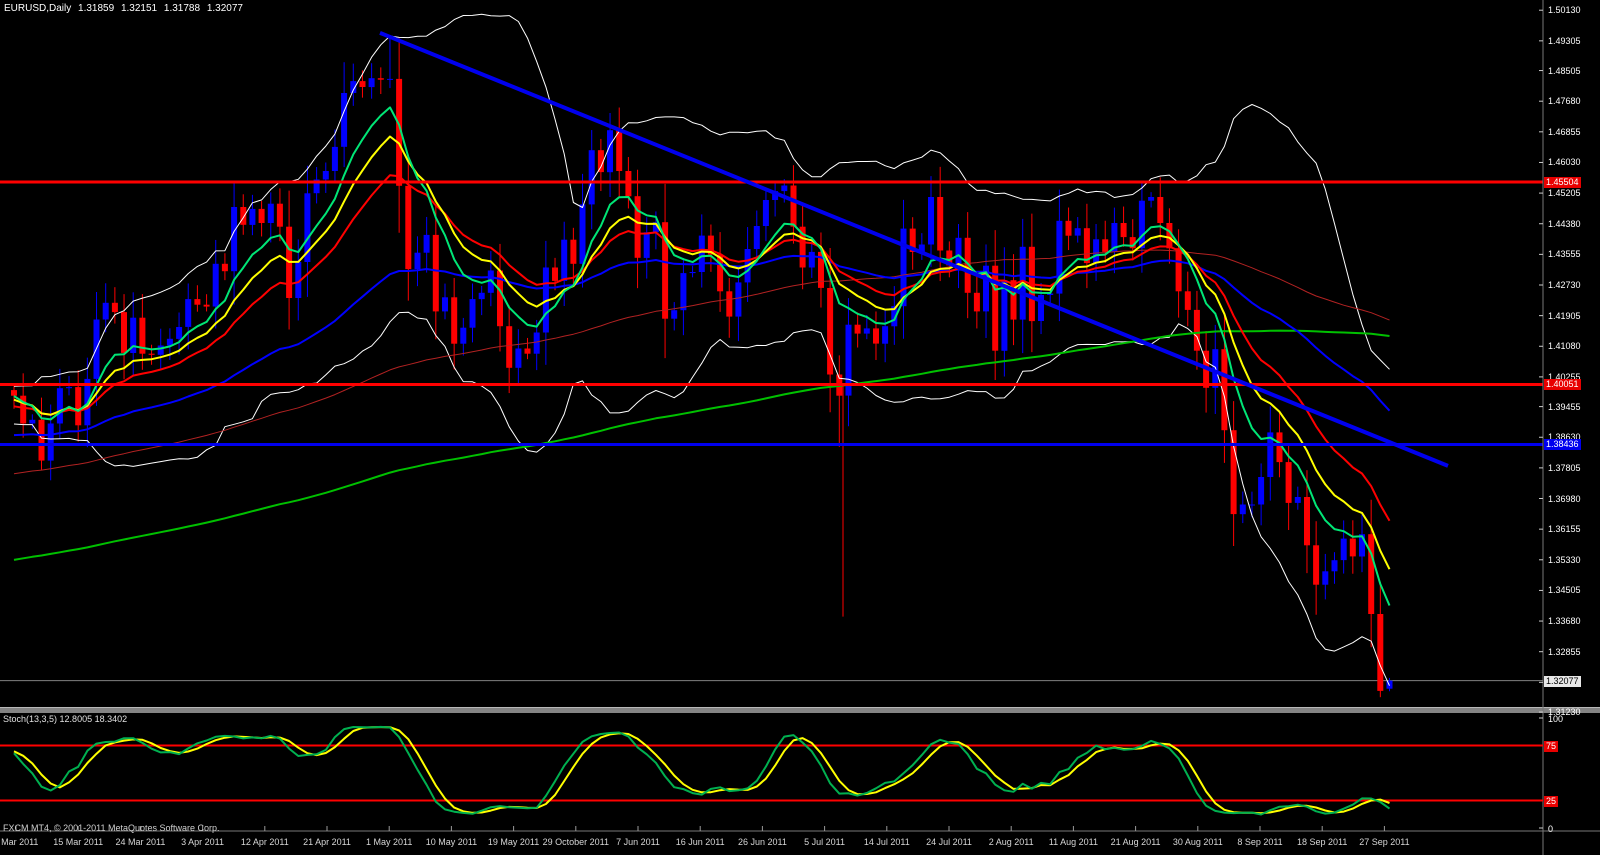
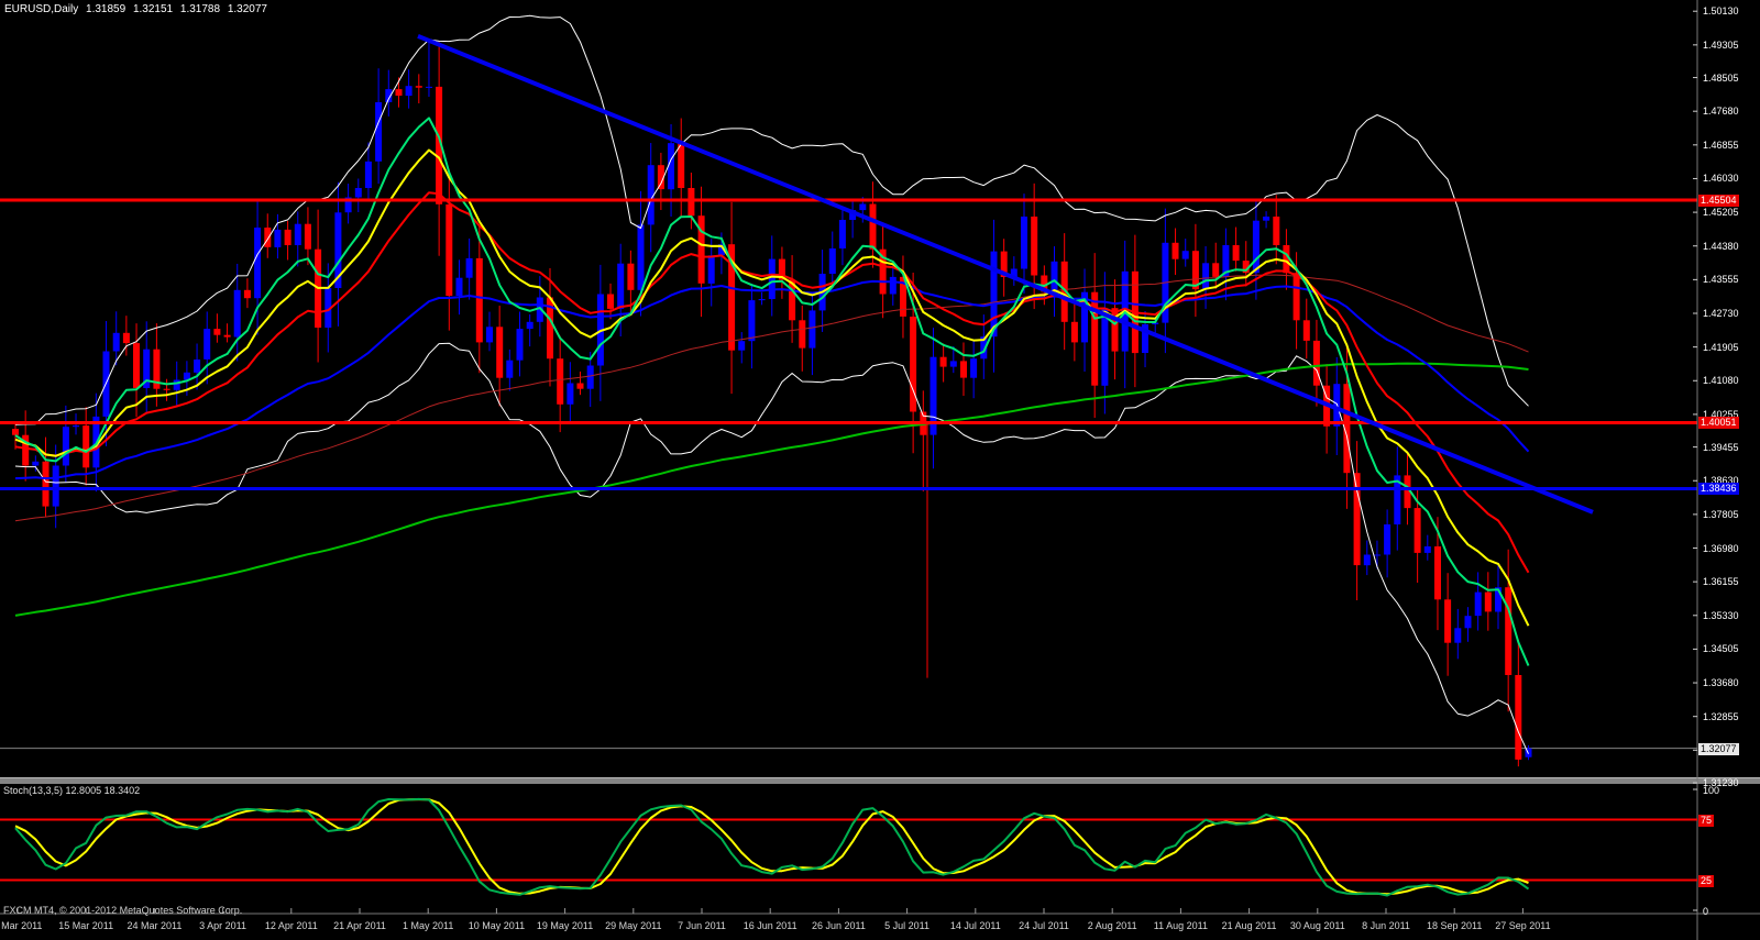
  EURUSD,Daily 1.31859 1.32151 1.31788 1.32077
  Stoch(13,3,5) 12.8005 18.3402
- FXCM MT4, © 2001-2011 MetaQuotes Software Corp.
+ FXCM MT4, © 2001-2012 MetaQuotes Software Corp.
  1.50130
  1.49305
  1.48505
  1.47680
  1.46855
  1.46030
  1.45205
  1.44380
  1.43555
  1.42730
  1.41905
  1.41080
  1.40255
  1.39455
  1.38630
  1.37805
  1.36980
  1.36155
  1.35330
  1.34505
  1.33680
  1.32855
  1.31230
  100
  0
  Mar 2011
  15 Mar 2011
  24 Mar 2011
  3 Apr 2011
  12 Apr 2011
  21 Apr 2011
  1 May 2011
  10 May 2011
  19 May 2011
- 29 October 2011
+ 29 May 2011
  7 Jun 2011
  16 Jun 2011
  26 Jun 2011
  5 Jul 2011
  14 Jul 2011
  24 Jul 2011
  2 Aug 2011
  11 Aug 2011
  21 Aug 2011
  30 Aug 2011
- 8 Sep 2011
+ 8 Jun 2011
  18 Sep 2011
  27 Sep 2011
  1.45504
  1.40051
  1.38436
  1.32077
  75
  25
